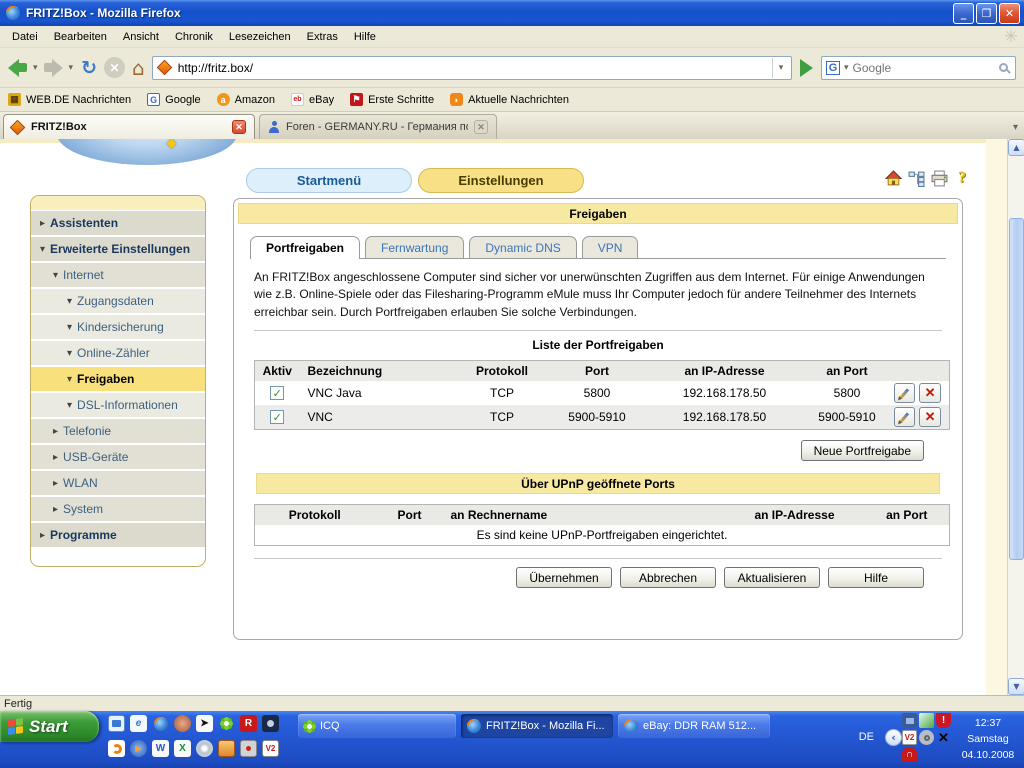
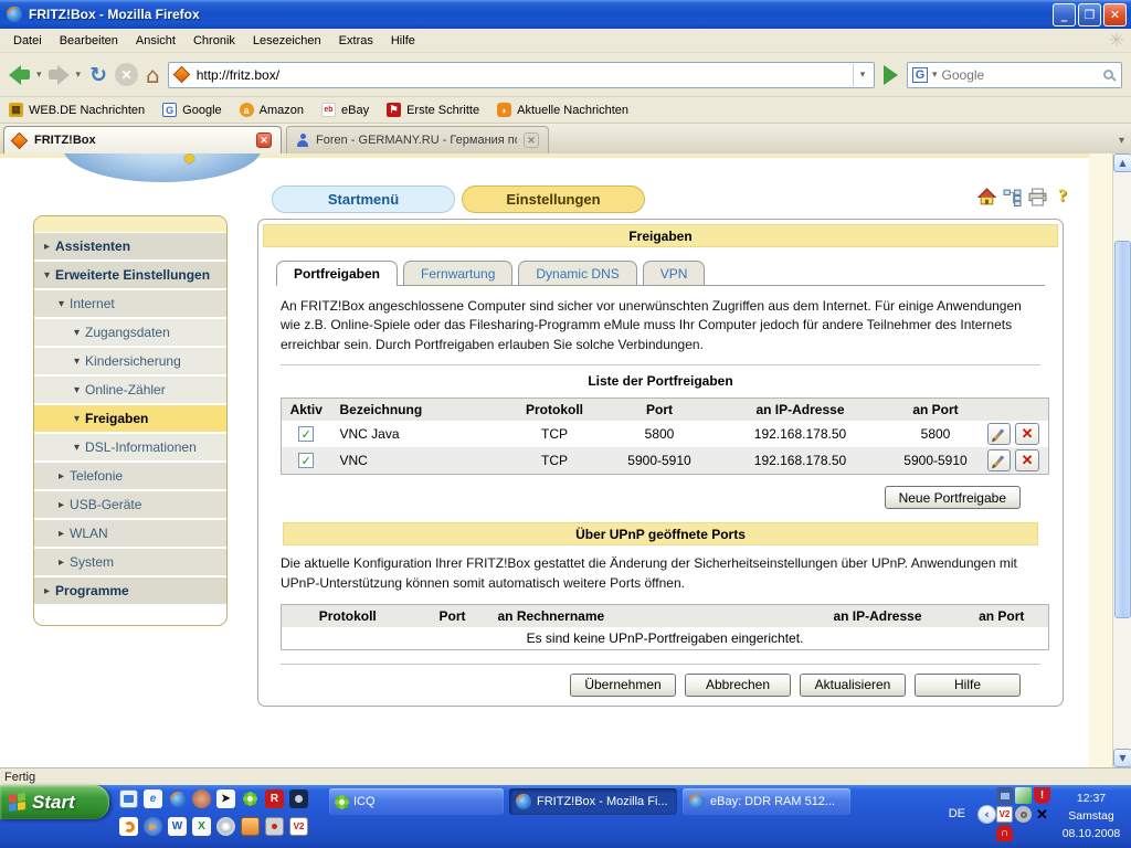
  FRITZ!Box - Mozilla Firefox
  _
  ❐
  ✕
  Datei
  Bearbeiten
  Ansicht
  Chronik
  Lesezeichen
  Extras
  Hilfe
  ✳
  ▾
  ▾
  ↻
  ✕
  ⌂
  http://fritz.box/
  ▾
  G
  ▾
  Google
  ▦
  WEB.DE Nachrichten
  G
  Google
  a
  Amazon
  eBay
  ⚑
  Erste Schritte
  ◗
  Aktuelle Nachrichten
  FRITZ!Box
  ✕
  Foren - GERMANY.RU - Германия п
  ✕
  ▾
  Startmenü
  Einstellungen
  ?
  ▸
  Assistenten
  ▾
  Erweiterte Einstellungen
  ▾
  Internet
  ▾
  Zugangsdaten
  ▾
  Kindersicherung
  ▾
  Online-Zähler
  ▾
  Freigaben
  ▾
  DSL-Informationen
  ▸
  Telefonie
  ▸
  USB-Geräte
  ▸
  WLAN
  ▸
  System
  ▸
  Programme
  Freigaben
  Portfreigaben
  Fernwartung
  Dynamic DNS
  VPN
  An FRITZ!Box angeschlossene Computer sind sicher vor unerwünschten Zugriffen aus dem Internet. Für einige Anwendungen wie z.B. Online-Spiele oder das Filesharing-Programm eMule muss Ihr Computer jedoch für andere Teilnehmer des Internets erreichbar sein. Durch Portfreigaben erlauben Sie solche Verbindungen.
  Liste der Portfreigaben
  Aktiv	Bezeichnung	Protokoll	Port	an IP-Adresse	an Port
  ✓	VNC Java	TCP	5800	192.168.178.50	5800	✕
  ✓	VNC	TCP	5900-5910	192.168.178.50	5900-5910	✕
  Neue Portfreigabe
  Über UPnP geöffnete Ports
+ Die aktuelle Konfiguration Ihrer FRITZ!Box gestattet die Änderung der Sicherheitseinstellungen über UPnP. Anwendungen mit UPnP-Unterstützung können somit automatisch weitere Ports öffnen.
  Protokoll	Port	an Rechnername	an IP-Adresse	an Port
  Es sind keine UPnP-Portfreigaben eingerichtet.
  Übernehmen
  Abbrechen
  Aktualisieren
  Hilfe
  ▲
  ▼
  Fertig
  Start
  e
  ➤
  R
  ▶
  W
  X
  V2
  ICQ
  FRITZ!Box - Mozilla Fi...
  eBay: DDR RAM 512...
  DE
  ‹
  !
  V2
  ✕
  ∩
  12:37
  Samstag
- 04.10.2008
+ 08.10.2008
